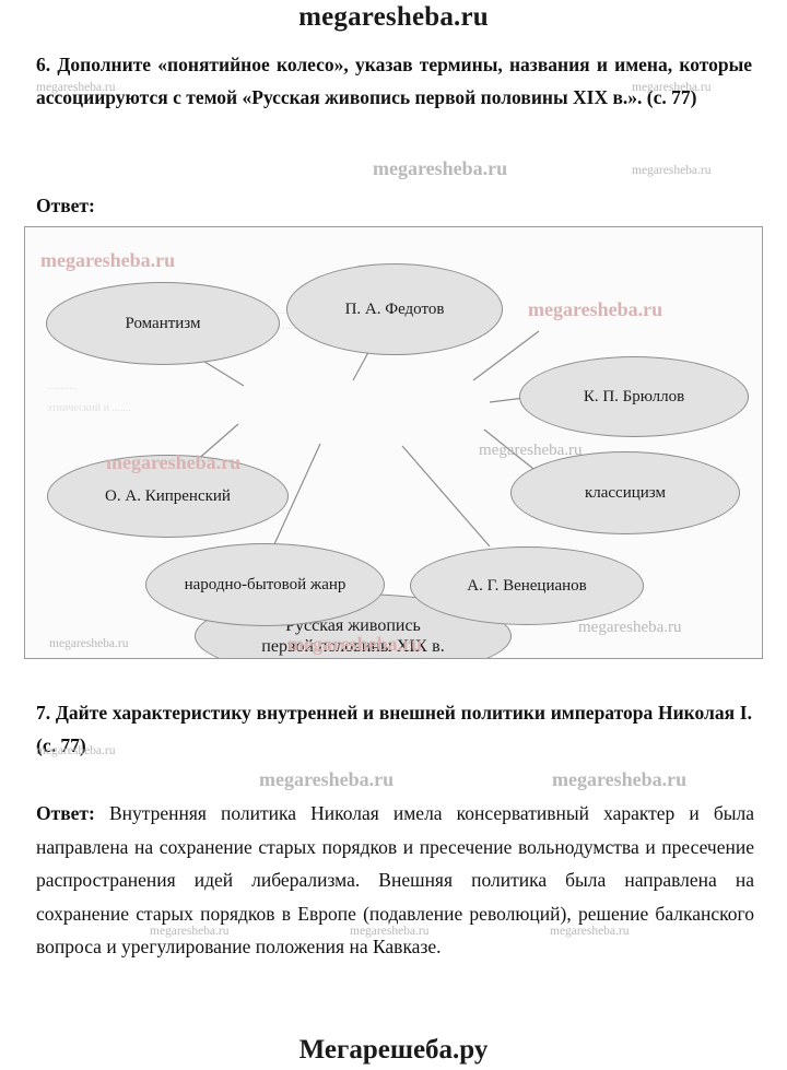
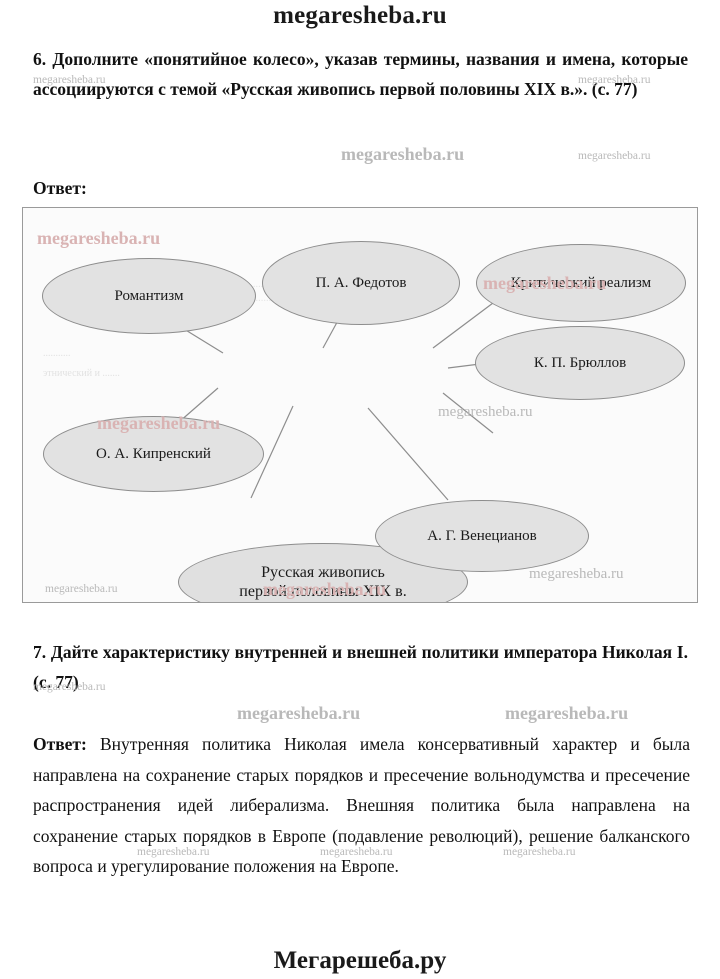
  megaresheba.ru
  6. Дополните «понятийное колесо», указав термины, названия и имена, которые ассоциируются с темой «Русская живопись первой половины XIX в.». (с. 77)
  Ответ:
  Русская живопись
  первой половины XIX в.
  П. А. Федотов
+ Критический реализм
  Романтизм
  К. П. Брюллов
  О. А. Кипренский
- классицизм
- народно-бытовой жанр
  А. Г. Венецианов
  megaresheba.ru
  megaresheba.ru
  megaresheba.ru
  megaresheba.ru
  megaresheba.ru
  megaresheba.ru
  megaresheba.ru
  7. Дайте характеристику внутренней и внешней политики императора Николая I. (с. 77)
- Ответ: Внутренняя политика Николая имела консервативный характер и была направлена на сохранение старых порядков и пресечение вольнодумства и пресечение распространения идей либерализма. Внешняя политика была направлена на сохранение старых порядков в Европе (подавление революций), решение балканского вопроса и урегулирование положения на Кавказе.
+ Ответ: Внутренняя политика Николая имела консервативный характер и была направлена на сохранение старых порядков и пресечение вольнодумства и пресечение распространения идей либерализма. Внешняя политика была направлена на сохранение старых порядков в Европе (подавление революций), решение балканского вопроса и урегулирование положения на Европе.
  megaresheba.ru
  megaresheba.ru
  megaresheba.ru
  megaresheba.ru
  megaresheba.ru
  megaresheba.ru
  megaresheba.ru
  megaresheba.ru
  megaresheba.ru
  megaresheba.ru
  Мегарешеба.ру
